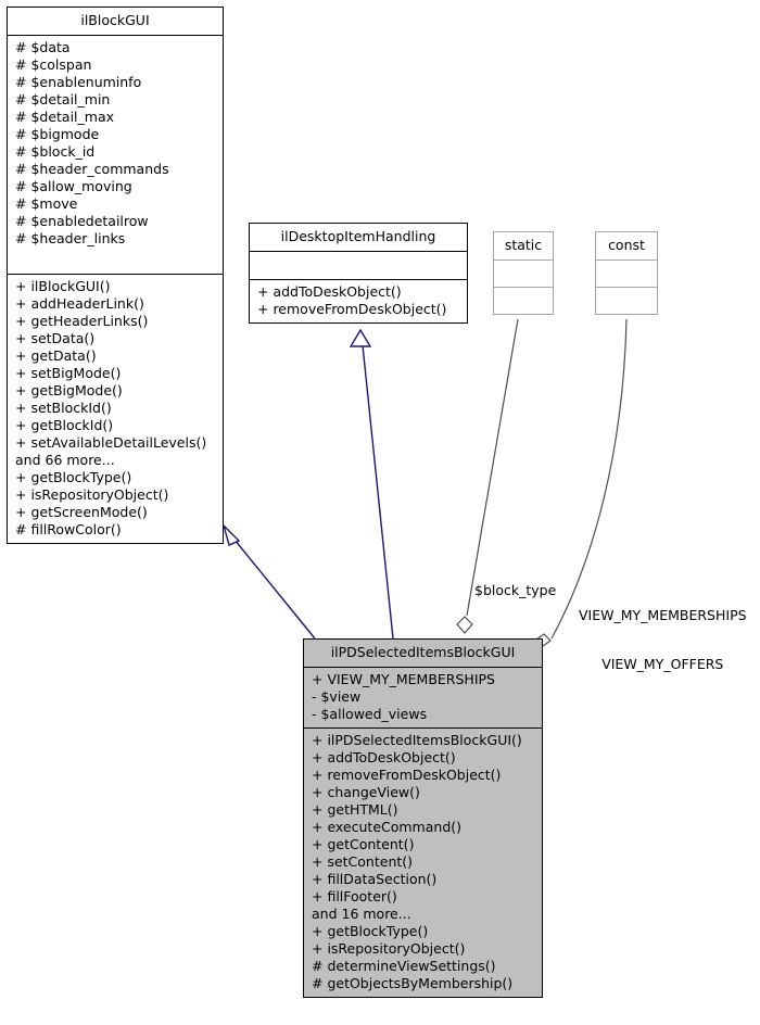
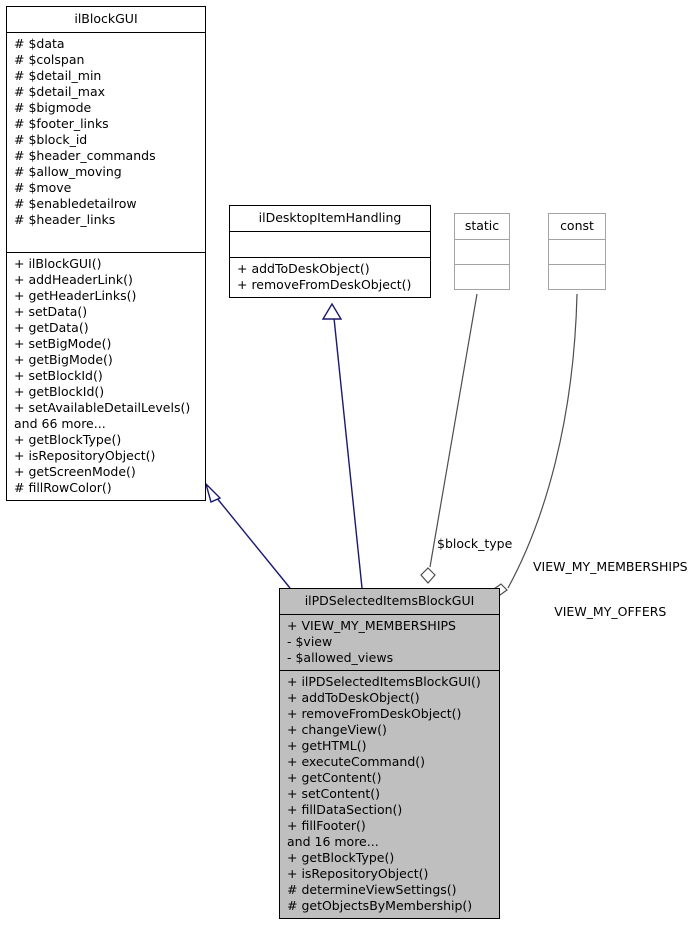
  ilBlockGUI
  # $data
  # $colspan
- # $enablenuminfo
  # $detail_min
  # $detail_max
  # $bigmode
+ # $footer_links
  # $block_id
  # $header_commands
  # $allow_moving
  # $move
  # $enabledetailrow
  # $header_links
  + ilBlockGUI()
  + addHeaderLink()
  + getHeaderLinks()
  + setData()
  + getData()
  + setBigMode()
  + getBigMode()
  + setBlockId()
  + getBlockId()
  + setAvailableDetailLevels()
  and 66 more...
  + getBlockType()
  + isRepositoryObject()
  + getScreenMode()
  # fillRowColor()
  ilDesktopItemHandling
  + addToDeskObject()
  + removeFromDeskObject()
  static
  const
  ilPDSelectedItemsBlockGUI
  + VIEW_MY_MEMBERSHIPS
  - $view
  - $allowed_views
  + ilPDSelectedItemsBlockGUI()
  + addToDeskObject()
  + removeFromDeskObject()
  + changeView()
  + getHTML()
  + executeCommand()
  + getContent()
  + setContent()
  + fillDataSection()
  + fillFooter()
  and 16 more...
  + getBlockType()
  + isRepositoryObject()
  # determineViewSettings()
  # getObjectsByMembership()
  $block_type
  VIEW_MY_MEMBERSHIPS
  VIEW_MY_OFFERS
